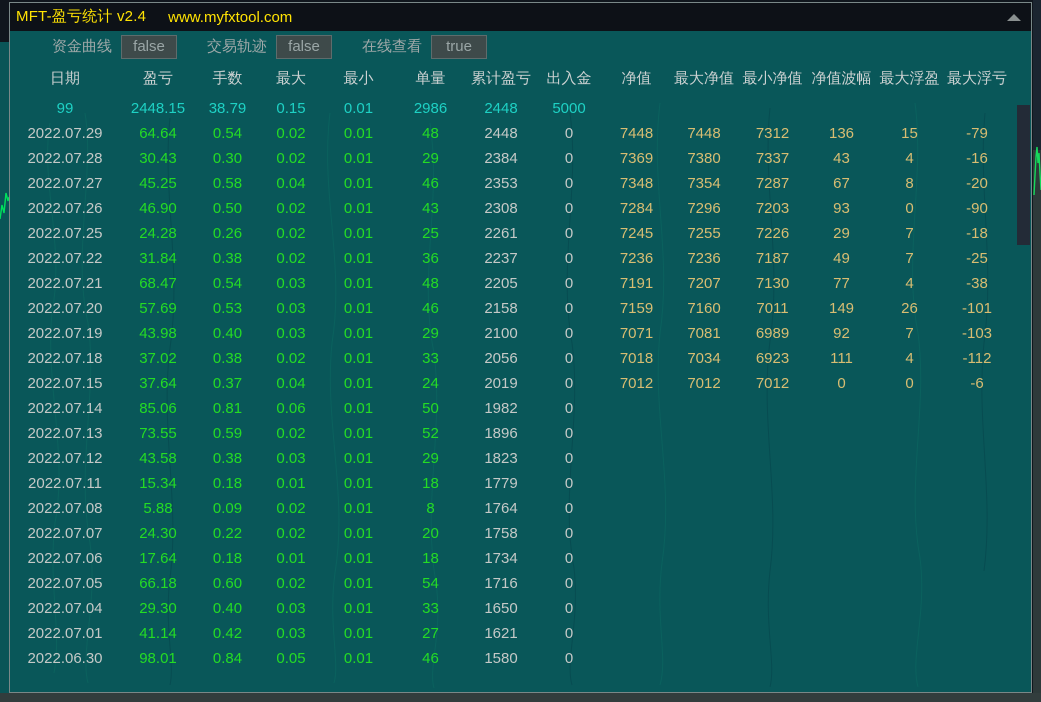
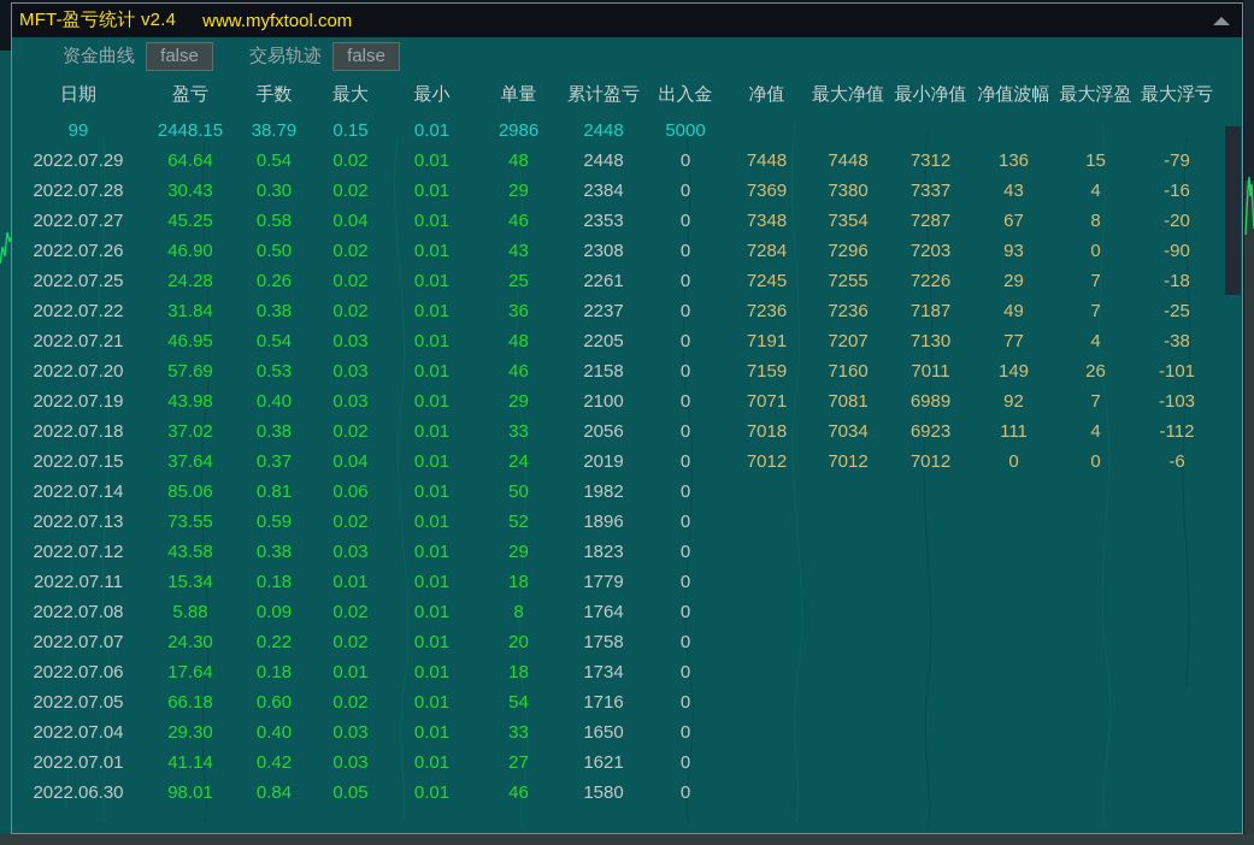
  MFT-盈亏统计 v2.4
  www.myfxtool.com
  资金曲线
  false
  交易轨迹
  false
- 在线查看
- true
  日期
  盈亏
  手数
  最大
  最小
  单量
  累计盈亏
  出入金
  净值
  最大净值
  最小净值
  净值波幅
  最大浮盈
  最大浮亏
  99
  2448.15
  38.79
  0.15
  0.01
  2986
  2448
  5000
  2022.07.29
  64.64
  0.54
  0.02
  0.01
  48
  2448
  0
  7448
  7448
  7312
  136
  15
  -79
  2022.07.28
  30.43
  0.30
  0.02
  0.01
  29
  2384
  0
  7369
  7380
  7337
  43
  4
  -16
  2022.07.27
  45.25
  0.58
  0.04
  0.01
  46
  2353
  0
  7348
  7354
  7287
  67
  8
  -20
  2022.07.26
  46.90
  0.50
  0.02
  0.01
  43
  2308
  0
  7284
  7296
  7203
  93
  0
  -90
  2022.07.25
  24.28
  0.26
  0.02
  0.01
  25
  2261
  0
  7245
  7255
  7226
  29
  7
  -18
  2022.07.22
  31.84
  0.38
  0.02
  0.01
  36
  2237
  0
  7236
  7236
  7187
  49
  7
  -25
  2022.07.21
- 68.47
+ 46.95
  0.54
  0.03
  0.01
  48
  2205
  0
  7191
  7207
  7130
  77
  4
  -38
  2022.07.20
  57.69
  0.53
  0.03
  0.01
  46
  2158
  0
  7159
  7160
  7011
  149
  26
  -101
  2022.07.19
  43.98
  0.40
  0.03
  0.01
  29
  2100
  0
  7071
  7081
  6989
  92
  7
  -103
  2022.07.18
  37.02
  0.38
  0.02
  0.01
  33
  2056
  0
  7018
  7034
  6923
  111
  4
  -112
  2022.07.15
  37.64
  0.37
  0.04
  0.01
  24
  2019
  0
  7012
  7012
  7012
  0
  0
  -6
  2022.07.14
  85.06
  0.81
  0.06
  0.01
  50
  1982
  0
  2022.07.13
  73.55
  0.59
  0.02
  0.01
  52
  1896
  0
  2022.07.12
  43.58
  0.38
  0.03
  0.01
  29
  1823
  0
  2022.07.11
  15.34
  0.18
  0.01
  0.01
  18
  1779
  0
  2022.07.08
  5.88
  0.09
  0.02
  0.01
  8
  1764
  0
  2022.07.07
  24.30
  0.22
  0.02
  0.01
  20
  1758
  0
  2022.07.06
  17.64
  0.18
  0.01
  0.01
  18
  1734
  0
  2022.07.05
  66.18
  0.60
  0.02
  0.01
  54
  1716
  0
  2022.07.04
  29.30
  0.40
  0.03
  0.01
  33
  1650
  0
  2022.07.01
  41.14
  0.42
  0.03
  0.01
  27
  1621
  0
  2022.06.30
  98.01
  0.84
  0.05
  0.01
  46
  1580
  0
